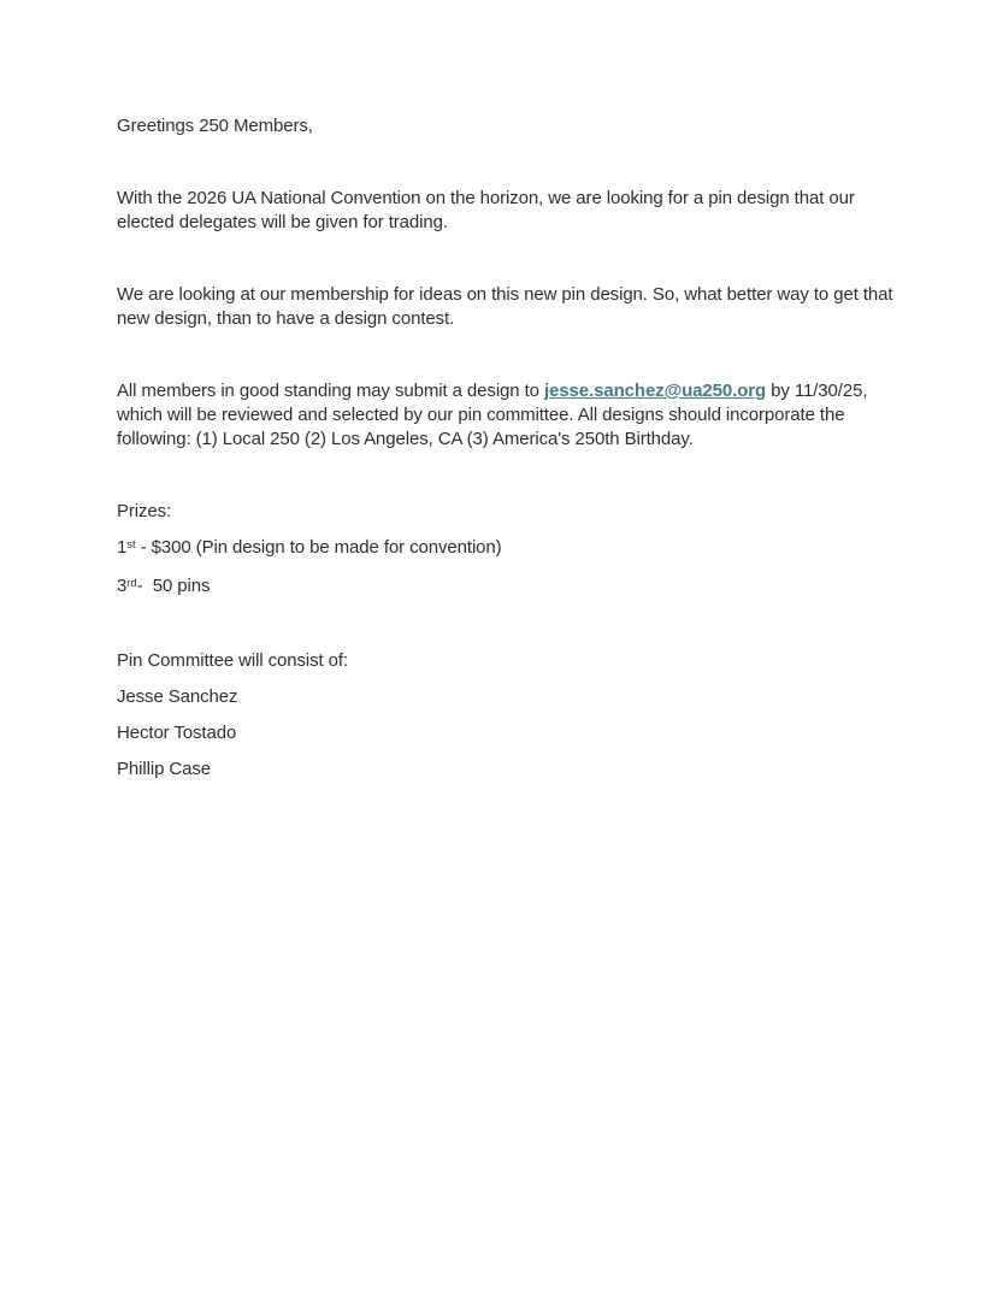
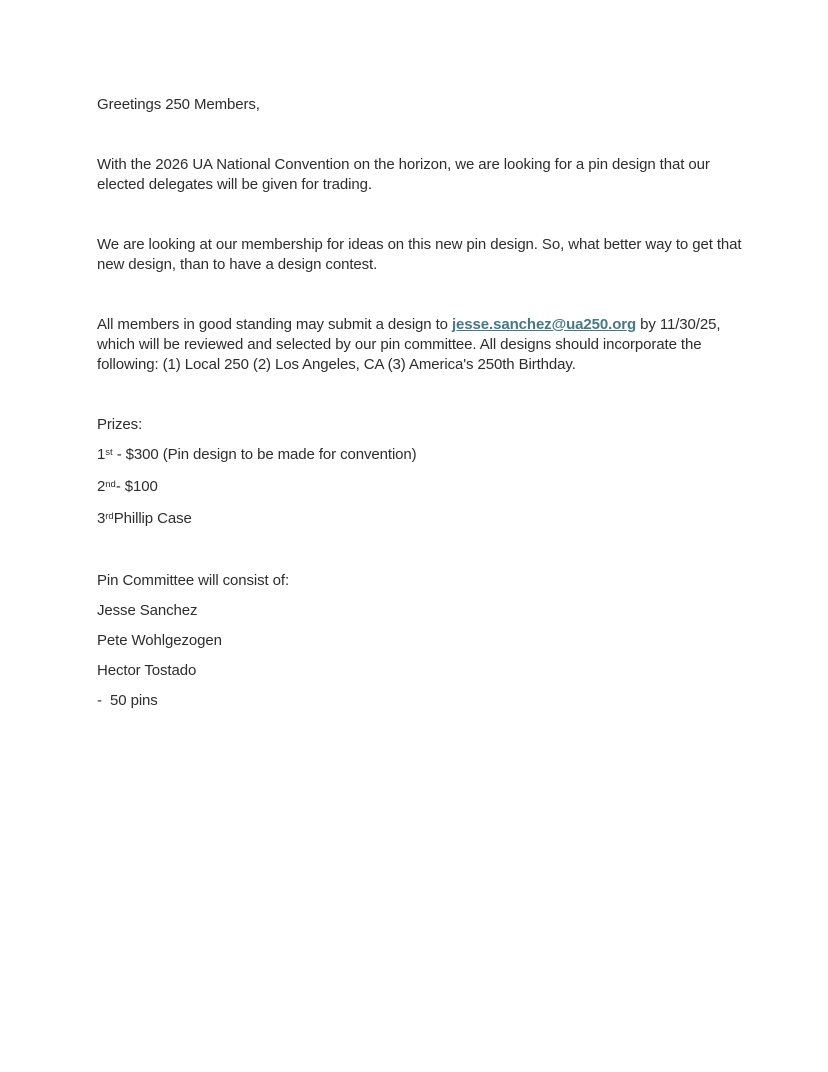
  Greetings 250 Members,
  With the 2026 UA National Convention on the horizon, we are looking for a pin design that our
  elected delegates will be given for trading.
  We are looking at our membership for ideas on this new pin design. So, what better way to get that
  new design, than to have a design contest.
  All members in good standing may submit a design to jesse.sanchez@ua250.org by 11/30/25,
  which will be reviewed and selected by our pin committee. All designs should incorporate the
  following: (1) Local 250 (2) Los Angeles, CA (3) America's 250th Birthday.
  Prizes:
  1st - $300 (Pin design to be made for convention)
+ 2nd- $100
- 3rd- 50 pins
+ 3rdPhillip Case
  Pin Committee will consist of:
  Jesse Sanchez
+ Pete Wohlgezogen
  Hector Tostado
- Phillip Case
+ - 50 pins
